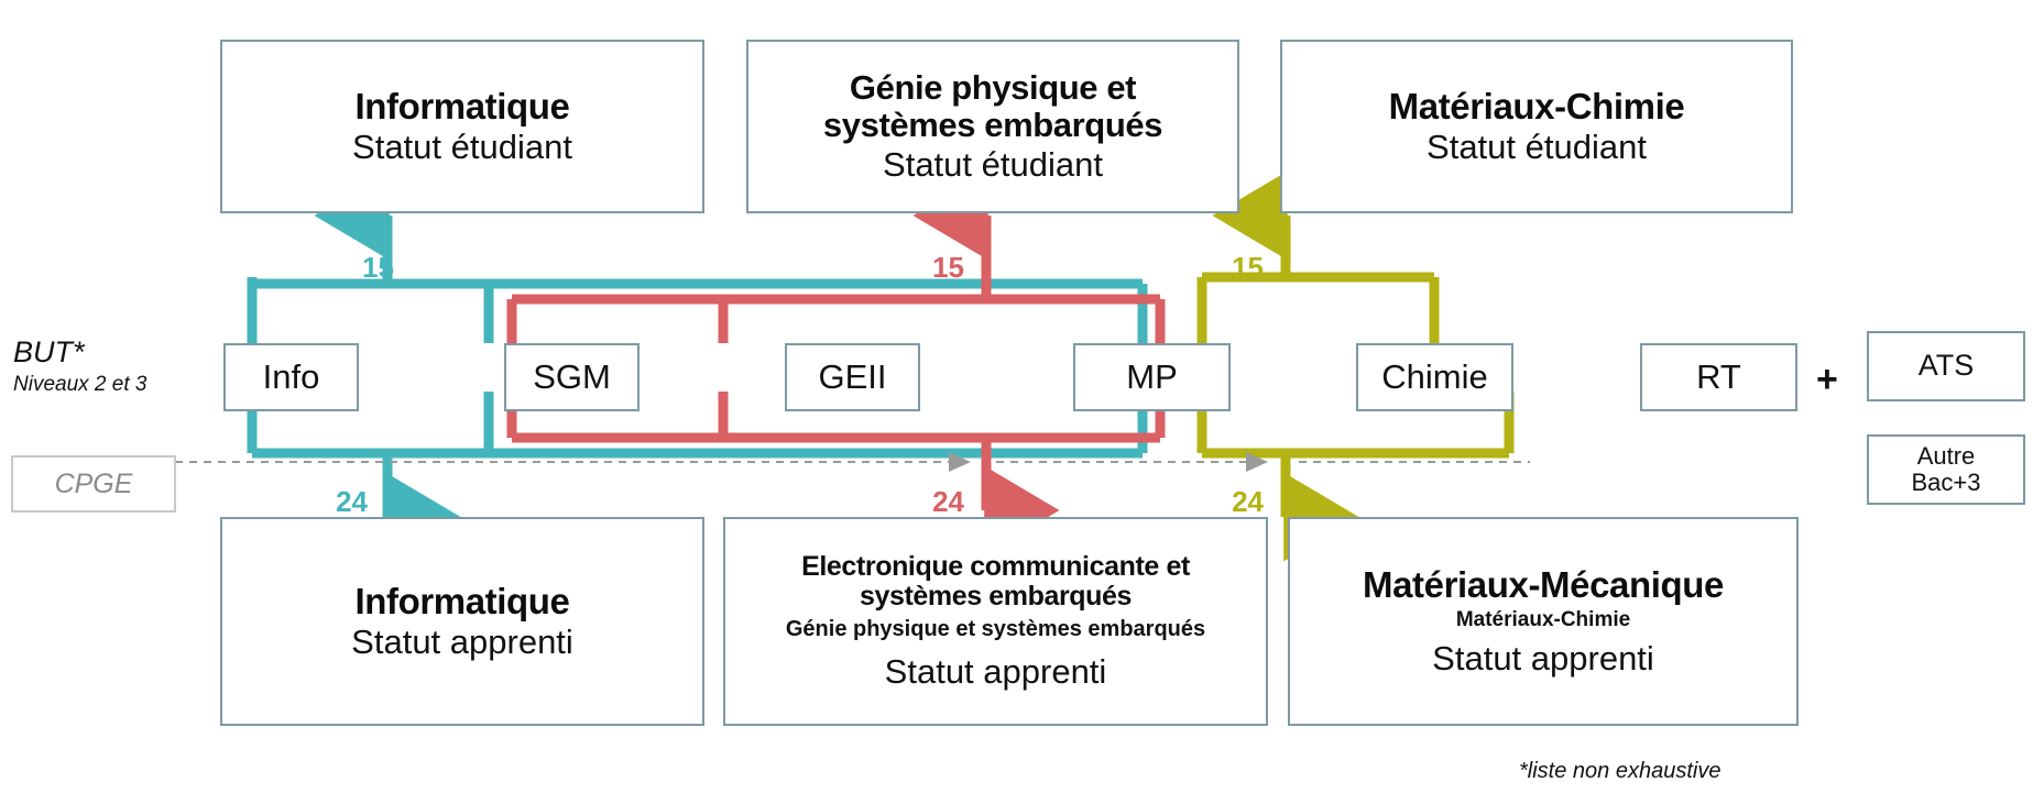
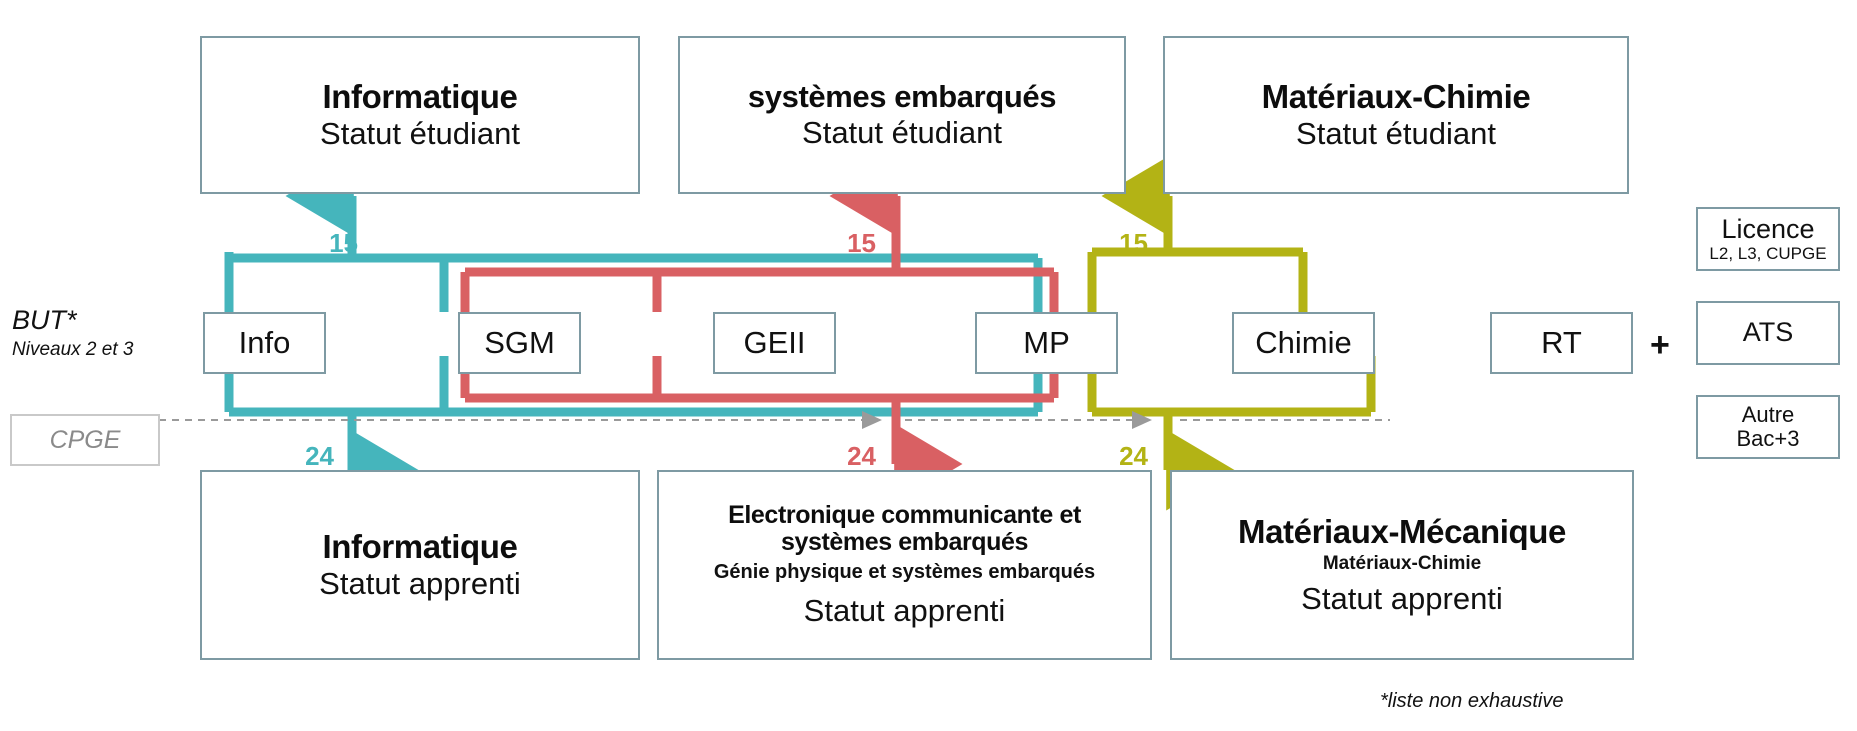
  Informatique
  Statut étudiant
- Génie physique et
  systèmes embarqués
  Statut étudiant
  Matériaux-Chimie
  Statut étudiant
  BUT*
  Niveaux 2 et 3
  Info
  SGM
  GEII
  MP
  Chimie
  RT
  CPGE
  15
  15
  15
  24
  24
  24
  Informatique
  Statut apprenti
  Electronique communicante et
  systèmes embarqués
  Génie physique et systèmes embarqués
  Statut apprenti
  Matériaux-Mécanique
  Matériaux-Chimie
  Statut apprenti
  +
+ Licence
+ L2, L3, CUPGE
  ATS
  Autre
  Bac+3
  *liste non exhaustive
